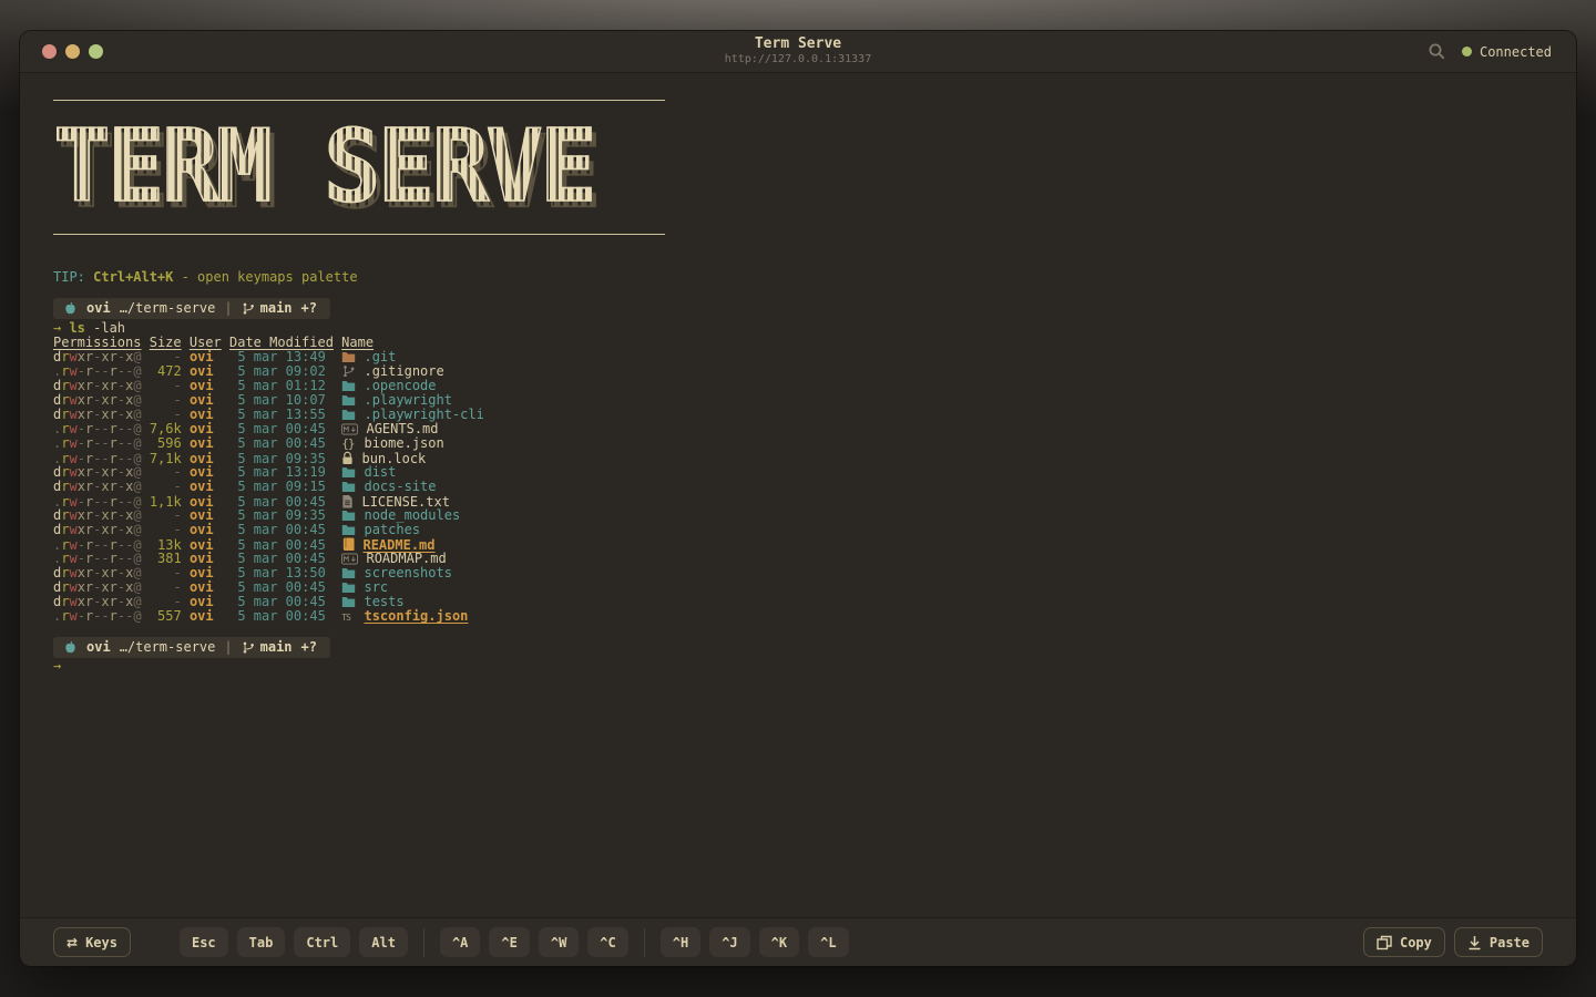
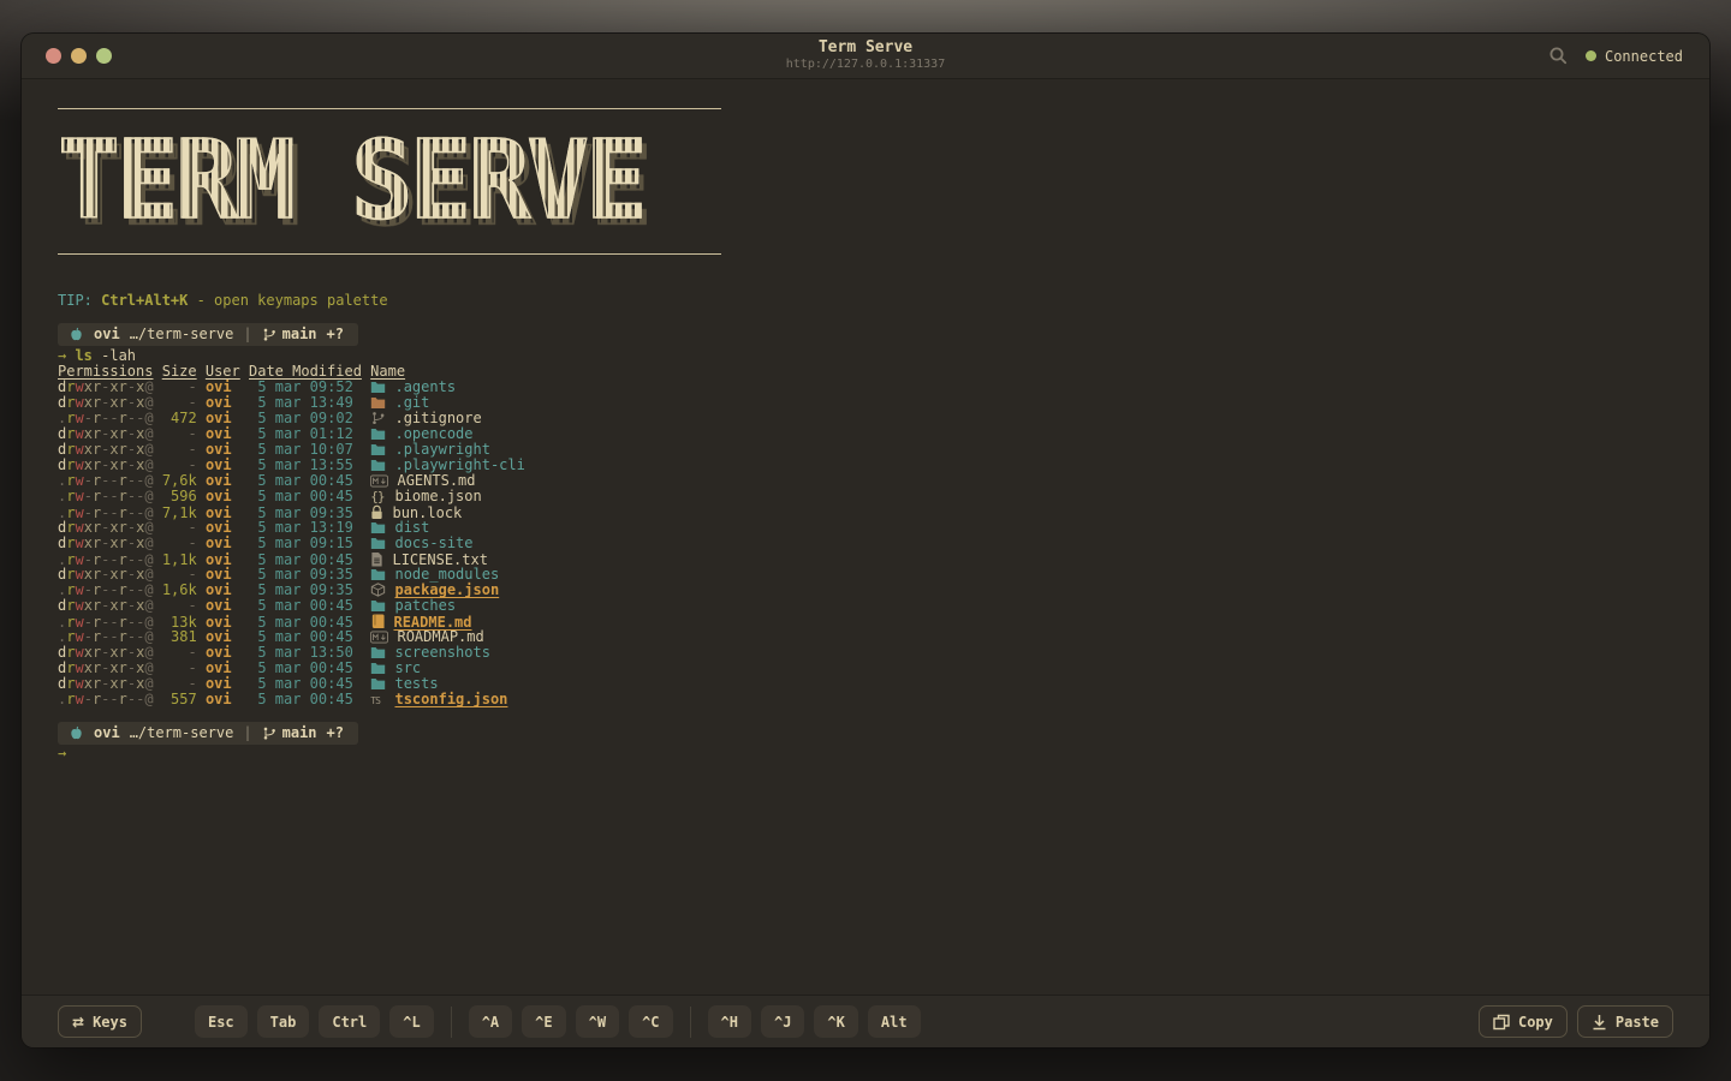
  Term Serve
  http://127.0.0.1:31337
  Connected
  TERM SERVE
  TIP: Ctrl+Alt+K - open keymaps palette
  ovi
  …/term-serve
  |
  main
  +?
  → ls -lah
  Permissions Size User Date Modified Name
+ drwxr-xr-x@ - ovi 5 mar 09:52 .agents
  drwxr-xr-x@ - ovi 5 mar 13:49 .git
  .rw-r--r--@ 472 ovi 5 mar 09:02 .gitignore
  drwxr-xr-x@ - ovi 5 mar 01:12 .opencode
  drwxr-xr-x@ - ovi 5 mar 10:07 .playwright
  drwxr-xr-x@ - ovi 5 mar 13:55 .playwright-cli
  .rw-r--r--@ 7,6k ovi 5 mar 00:45 AGENTS.md
  .rw-r--r--@ 596 ovi 5 mar 00:45 {} biome.json
  .rw-r--r--@ 7,1k ovi 5 mar 09:35 bun.lock
  drwxr-xr-x@ - ovi 5 mar 13:19 dist
  drwxr-xr-x@ - ovi 5 mar 09:15 docs-site
  .rw-r--r--@ 1,1k ovi 5 mar 00:45 LICENSE.txt
  drwxr-xr-x@ - ovi 5 mar 09:35 node_modules
+ .rw-r--r--@ 1,6k ovi 5 mar 09:35 package.json
  drwxr-xr-x@ - ovi 5 mar 00:45 patches
  .rw-r--r--@ 13k ovi 5 mar 00:45 README.md
  .rw-r--r--@ 381 ovi 5 mar 00:45 ROADMAP.md
  drwxr-xr-x@ - ovi 5 mar 13:50 screenshots
  drwxr-xr-x@ - ovi 5 mar 00:45 src
  drwxr-xr-x@ - ovi 5 mar 00:45 tests
  .rw-r--r--@ 557 ovi 5 mar 00:45 TS tsconfig.json
  ovi
  …/term-serve
  |
  main
  +?
  →
  ⇄
  Keys
  Esc
  Tab
  Ctrl
- Alt
+ ^L
  ^A
  ^E
  ^W
  ^C
  ^H
  ^J
  ^K
- ^L
+ Alt
  Copy
  Paste
